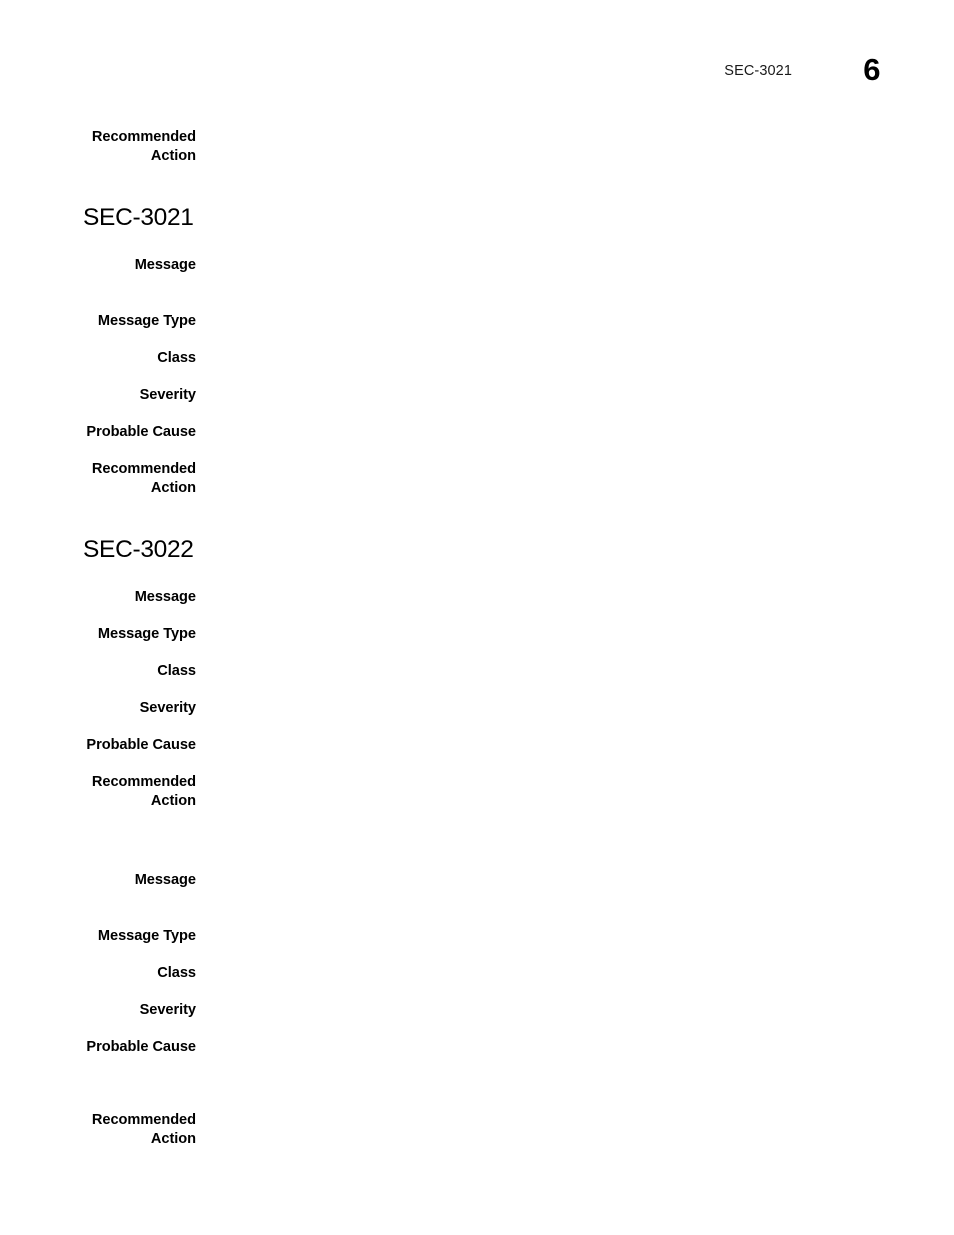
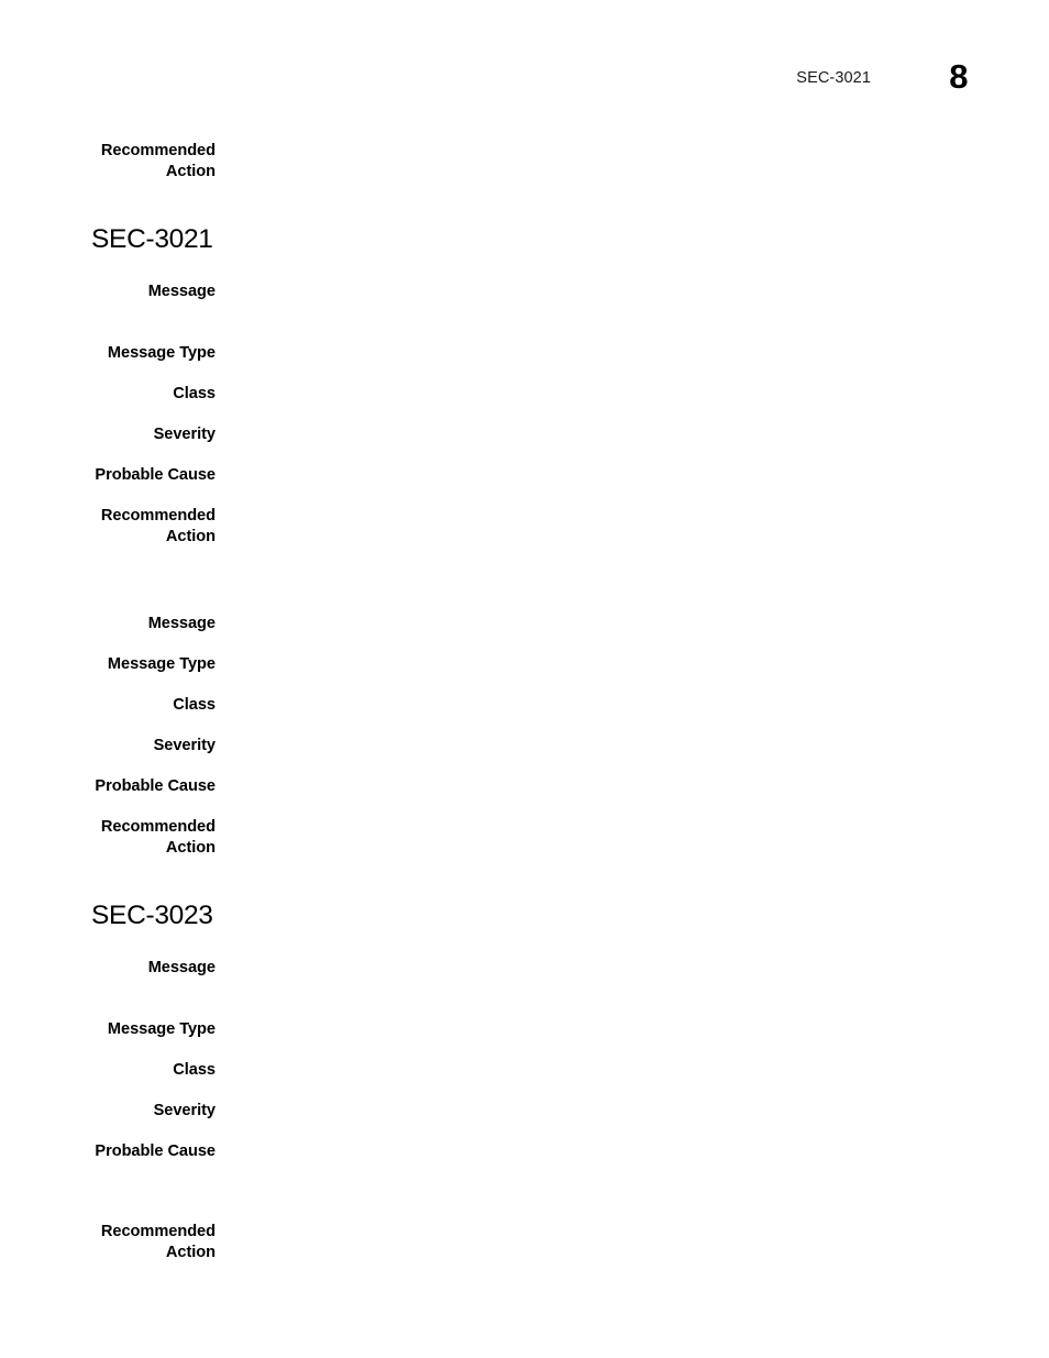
  SEC-3021
- 6
+ 8
  Recommended
  Action
  SEC-3021
  Message
  Message Type
  Class
  Severity
  Probable Cause
  Recommended
  Action
- SEC-3022
  Message
  Message Type
  Class
  Severity
  Probable Cause
  Recommended
  Action
+ SEC-3023
  Message
  Message Type
  Class
  Severity
  Probable Cause
  Recommended
  Action
